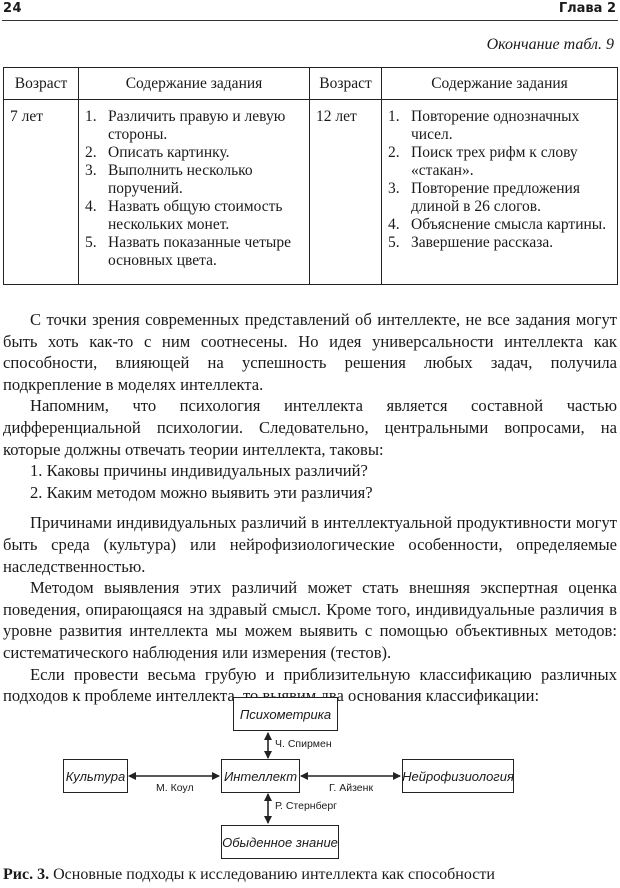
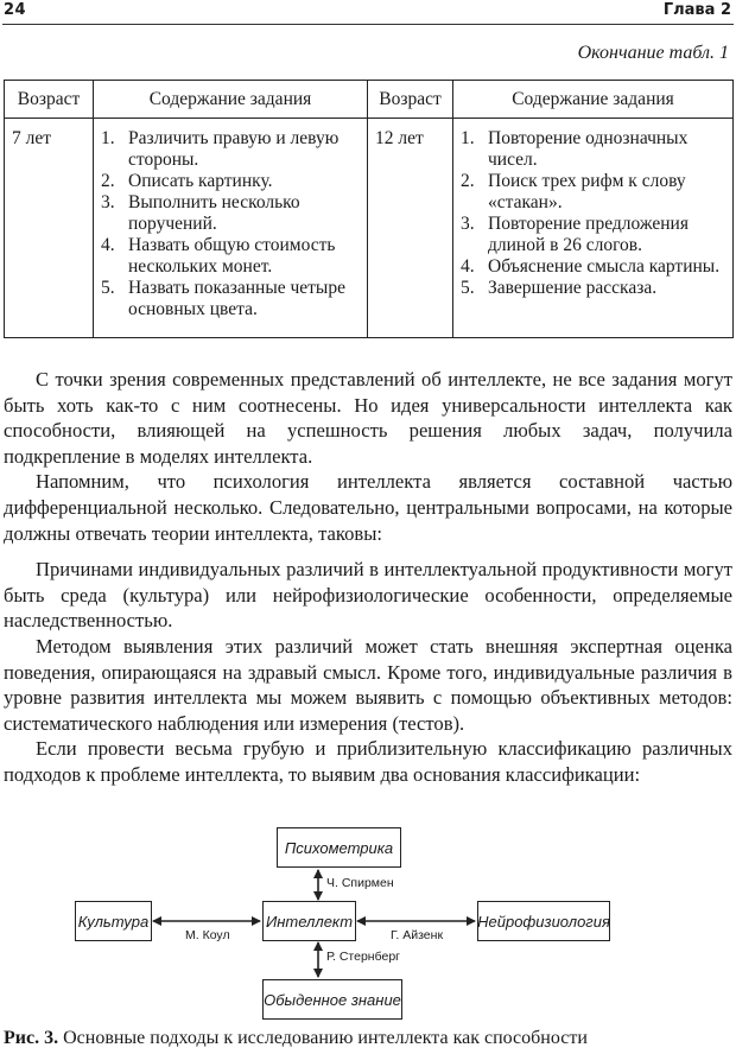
  24
  Глава 2
- Окончание табл. 9
+ Окончание табл. 1
  Возраст	Содержание задания	Возраст	Содержание задания
  7 лет	1. Различить правую и левую стороны. 2. Описать картинку. 3. Выполнить несколько поручений. 4. Назвать общую стоимость нескольких монет. 5. Назвать показанные четыре основных цвета.	12 лет	1. Повторение однозначных чисел. 2. Поиск трех рифм к слову «стакан». 3. Повторение предложения длиной в 26 слогов. 4. Объяснение смысла картины. 5. Завершение рассказа.
  С точки зрения современных представлений об интеллекте, не все задания могут быть хоть как-то с ним соотнесены. Но идея универсальности интеллекта как способности, влияющей на успешность решения любых задач, получила подкрепление в моделях интеллекта.
- Напомним, что психология интеллекта является составной частью дифференциальной психологии. Следовательно, центральными вопросами, на которые должны отвечать теории интеллекта, таковы:
+ Напомним, что психология интеллекта является составной частью дифференциальной несколько. Следовательно, центральными вопросами, на которые должны отвечать теории интеллекта, таковы:
- 1. Каковы причины индивидуальных различий?
- 2. Каким методом можно выявить эти различия?
  Причинами индивидуальных различий в интеллектуальной продуктивности могут быть среда (культура) или нейрофизиологические особенности, определяемые наследственностью.
  Методом выявления этих различий может стать внешняя экспертная оценка поведения, опирающаяся на здравый смысл. Кроме того, индивидуальные различия в уровне развития интеллекта мы можем выявить с помощью объективных методов: систематического наблюдения или измерения (тестов).
  Если провести весьма грубую и приблизительную классификацию различных подходов к проблеме интеллекта, то выявим два основания классификации:
  Психометрика
  Интеллект
  Культура
  Нейрофизиология
  Обыденное знание
  Ч. Спирмен
  М. Коул
  Г. Айзенк
  Р. Стернберг
  Рис. 3. Основные подходы к исследованию интеллекта как способности
